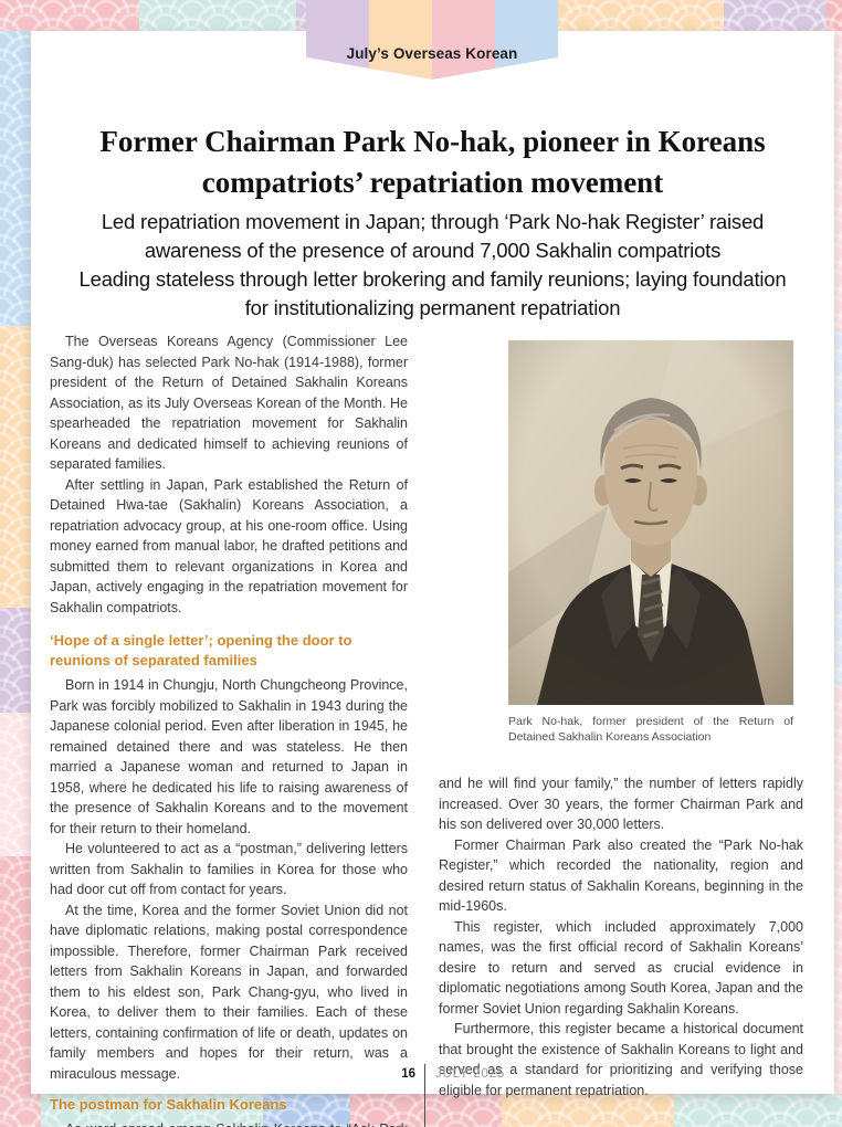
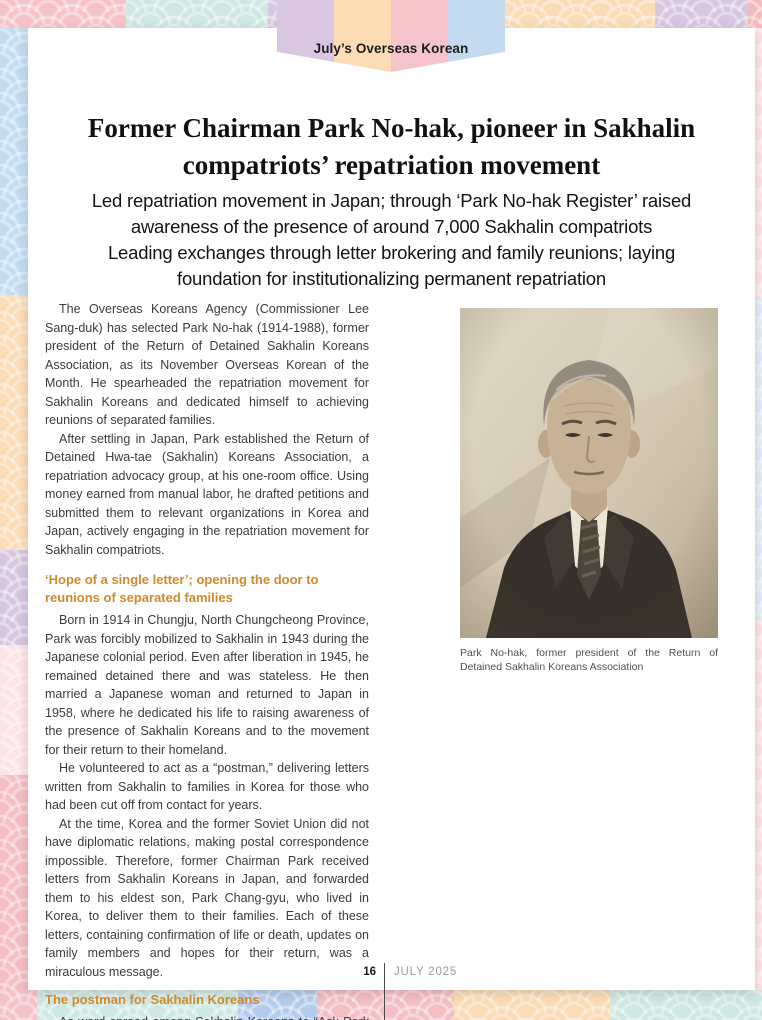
- Former Chairman Park No-hak, pioneer in Koreans
+ Former Chairman Park No-hak, pioneer in Sakhalin
  compatriots’ repatriation movement
  Led repatriation movement in Japan; through ‘Park No-hak Register’ raised awareness of the presence of around 7,000 Sakhalin compatriots
- Leading stateless through letter brokering and family reunions; laying foundation for institutionalizing permanent repatriation
+ Leading exchanges through letter brokering and family reunions; laying foundation for institutionalizing permanent repatriation
- The Overseas Koreans Agency (Commissioner Lee Sang-duk) has selected Park No-hak (1914-1988), former president of the Return of Detained Sakhalin Koreans Association, as its July Overseas Korean of the Month. He spearheaded the repatriation movement for Sakhalin Koreans and dedicated himself to achieving reunions of separated families.
+ The Overseas Koreans Agency (Commissioner Lee Sang-duk) has selected Park No-hak (1914-1988), former president of the Return of Detained Sakhalin Koreans Association, as its November Overseas Korean of the Month. He spearheaded the repatriation movement for Sakhalin Koreans and dedicated himself to achieving reunions of separated families.
  After settling in Japan, Park established the Return of Detained Hwa-tae (Sakhalin) Koreans Association, a repatriation advocacy group, at his one-room office. Using money earned from manual labor, he drafted petitions and submitted them to relevant organizations in Korea and Japan, actively engaging in the repatriation movement for Sakhalin compatriots.
  ‘Hope of a single letter’; opening the door to reunions of separated families
  Born in 1914 in Chungju, North Chungcheong Province, Park was forcibly mobilized to Sakhalin in 1943 during the Japanese colonial period. Even after liberation in 1945, he remained detained there and was stateless. He then married a Japanese woman and returned to Japan in 1958, where he dedicated his life to raising awareness of the presence of Sakhalin Koreans and to the movement for their return to their homeland.
- He volunteered to act as a “postman,” delivering letters written from Sakhalin to families in Korea for those who had door cut off from contact for years.
+ He volunteered to act as a “postman,” delivering letters written from Sakhalin to families in Korea for those who had been cut off from contact for years.
  At the time, Korea and the former Soviet Union did not have diplomatic relations, making postal correspondence impossible. Therefore, former Chairman Park received letters from Sakhalin Koreans in Japan, and forwarded them to his eldest son, Park Chang-gyu, who lived in Korea, to deliver them to their families. Each of these letters, containing confirmation of life or death, updates on family members and hopes for their return, was a miraculous message.
  The postman for Sakhalin Koreans
  Park No-hak, former president of the Return of Detained Sakhalin Koreans Association
- and he will find your family,” the number of letters rapidly increased. Over 30 years, the former Chairman Park and his son delivered over 30,000 letters.
- Former Chairman Park also created the “Park No-hak Register,” which recorded the nationality, region and desired return status of Sakhalin Koreans, beginning in the mid-1960s.
- This register, which included approximately 7,000 names, was the first official record of Sakhalin Koreans’ desire to return and served as crucial evidence in diplomatic negotiations among South Korea, Japan and the former Soviet Union regarding Sakhalin Koreans.
- Furthermore, this register became a historical document that brought the existence of Sakhalin Koreans to light and served as a standard for prioritizing and verifying those eligible for permanent repatriation.
  16
  JULY 2025
  July’s Overseas Korean
